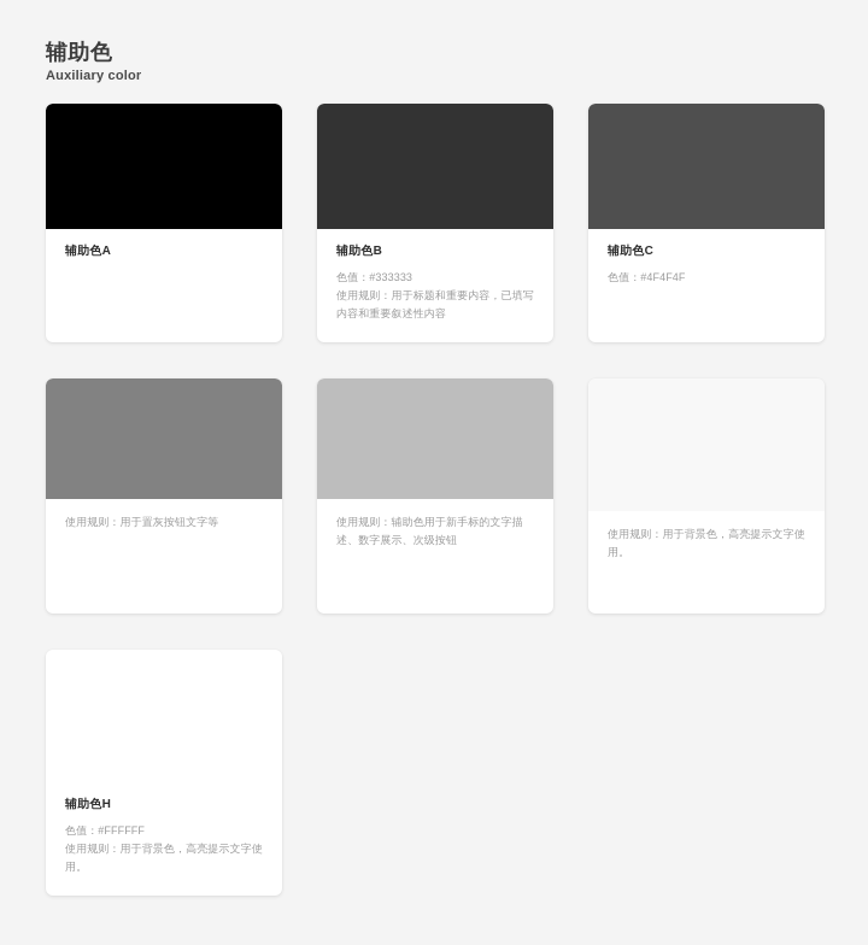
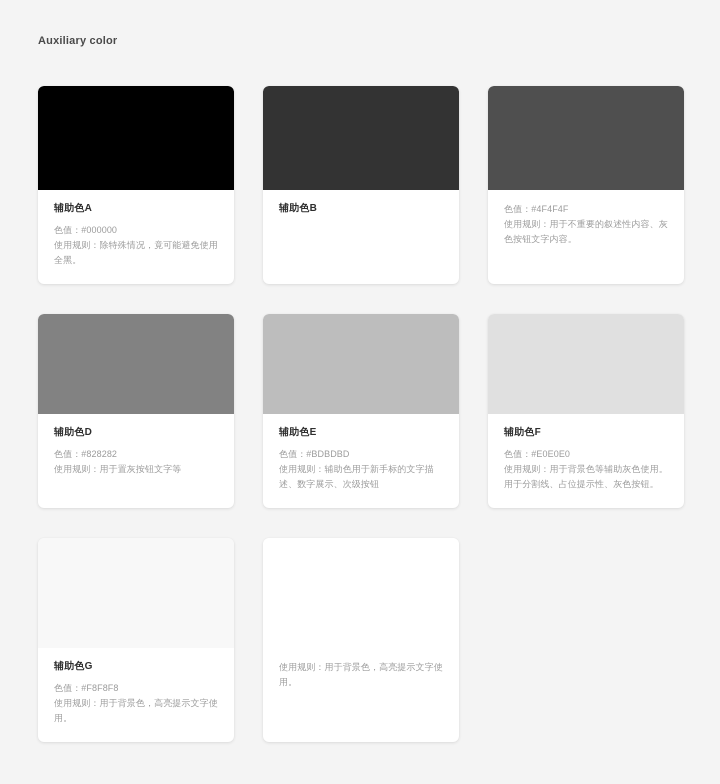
- 辅助色
  Auxiliary color
  辅助色A
+ 色值：#000000
+ 使用规则：除特殊情况，竟可能避免使用全黑。
  辅助色B
- 色值：#333333
- 使用规则：用于标题和重要内容，已填写内容和重要叙述性内容
- 辅助色C
  色值：#4F4F4F
+ 使用规则：用于不重要的叙述性内容、灰色按钮文字内容。
+ 辅助色D
+ 色值：#828282
  使用规则：用于置灰按钮文字等
+ 辅助色E
+ 色值：#BDBDBD
  使用规则：辅助色用于新手标的文字描述、数字展示、次级按钮
+ 辅助色F
+ 色值：#E0E0E0
+ 使用规则：用于背景色等辅助灰色使用。用于分割线、占位提示性、灰色按钮。
+ 辅助色G
+ 色值：#F8F8F8
  使用规则：用于背景色，高亮提示文字使用。
- 辅助色H
- 色值：#FFFFFF
  使用规则：用于背景色，高亮提示文字使用。
